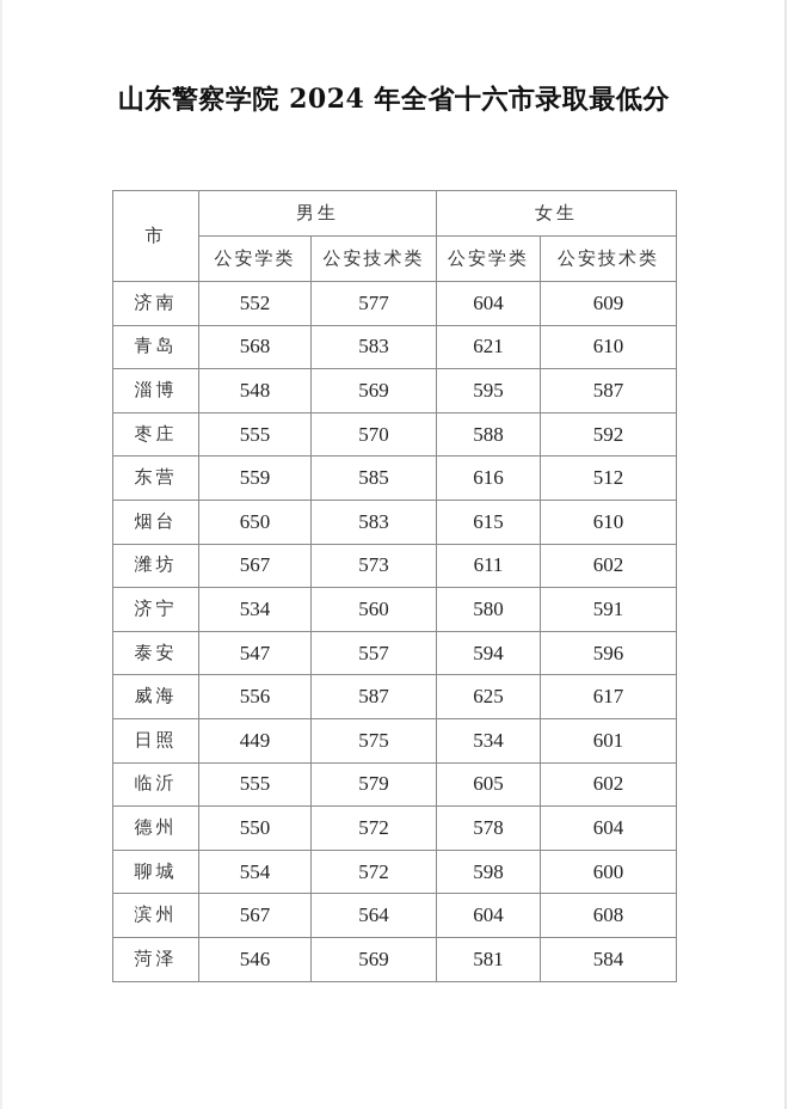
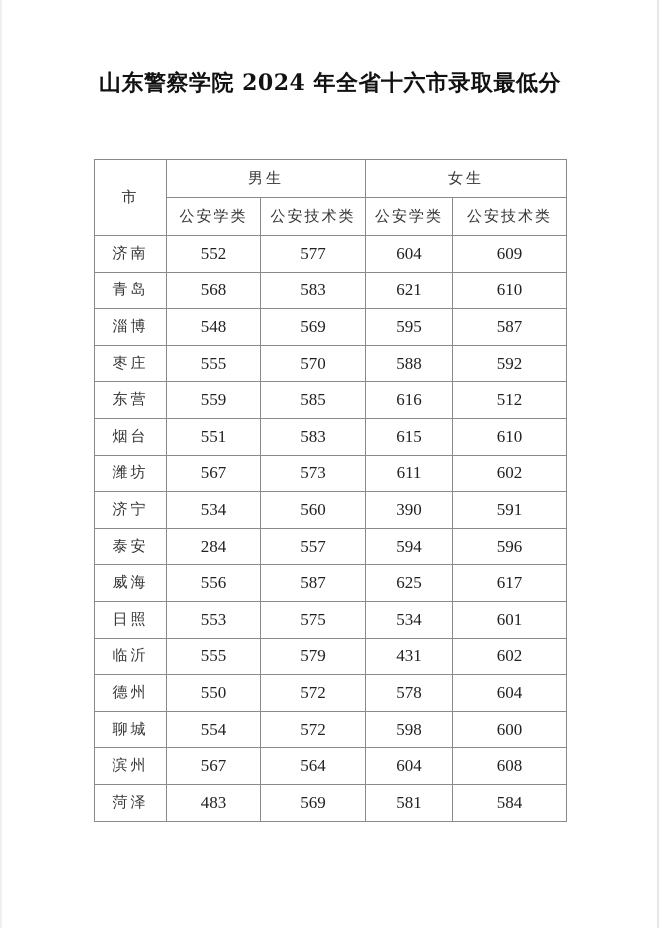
  山东警察学院 2024 年全省十六市录取最低分
  市	男生	女生
  公安学类	公安技术类	公安学类	公安技术类
  济南	552	577	604	609
  青岛	568	583	621	610
  淄博	548	569	595	587
  枣庄	555	570	588	592
  东营	559	585	616	512
- 烟台	650	583	615	610
+ 烟台	551	583	615	610
  潍坊	567	573	611	602
- 济宁	534	560	580	591
+ 济宁	534	560	390	591
- 泰安	547	557	594	596
+ 泰安	284	557	594	596
  威海	556	587	625	617
- 日照	449	575	534	601
+ 日照	553	575	534	601
- 临沂	555	579	605	602
+ 临沂	555	579	431	602
  德州	550	572	578	604
  聊城	554	572	598	600
  滨州	567	564	604	608
- 菏泽	546	569	581	584
+ 菏泽	483	569	581	584
